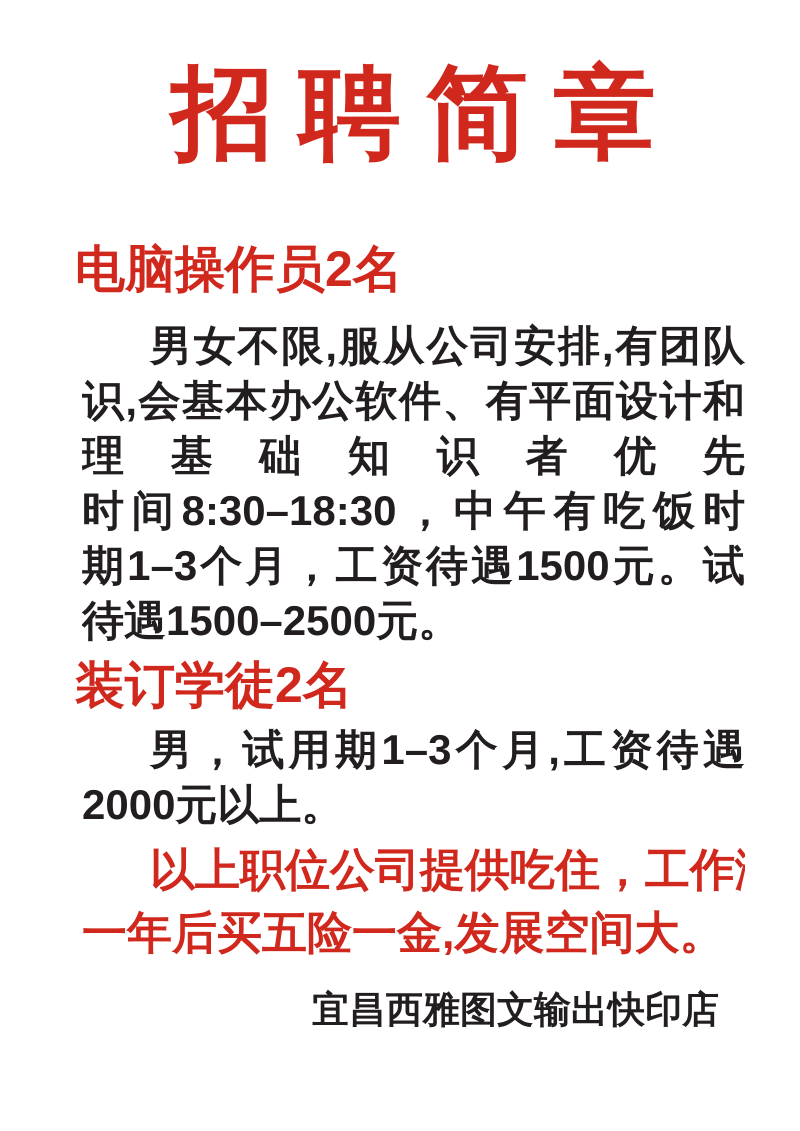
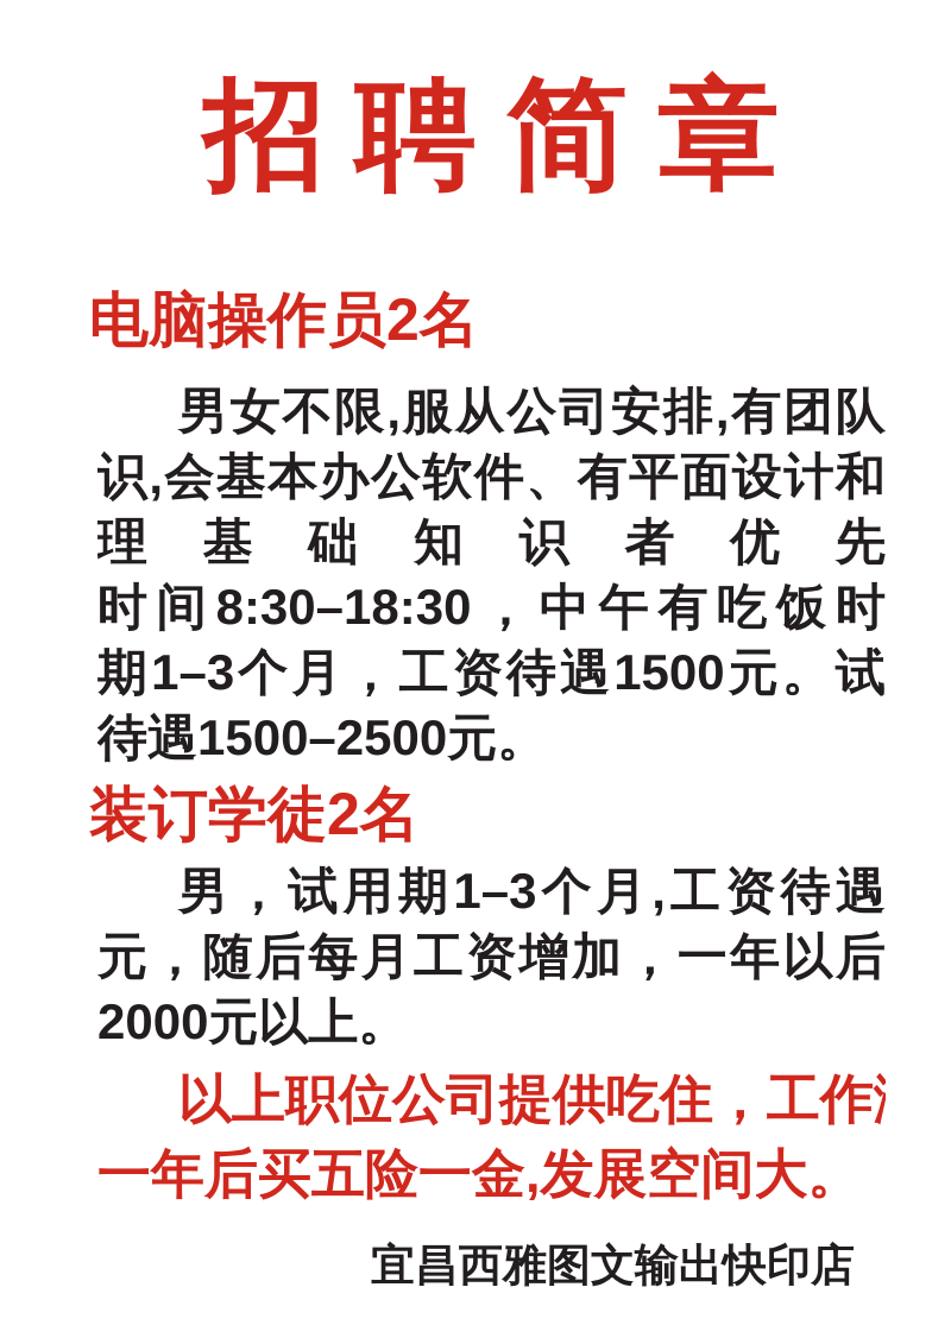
  招聘简章
  电脑操作员2名
  男女不限,服从公司安排,有团队
  识,会基本办公软件、有平面设计和
  时间8:30–18:30，中午有吃饭时
  期1–3个月，工资待遇1500元。试
  待遇1500–2500元。
  装订学徒2名
  男，试用期1–3个月,工资待遇
+ 元，随后每月工资增加，一年以后
  2000元以上。
  以上职位公司提供吃住，工作
  一年后买五险一金,发展空间大。
  宜昌西雅图文输出快印店
